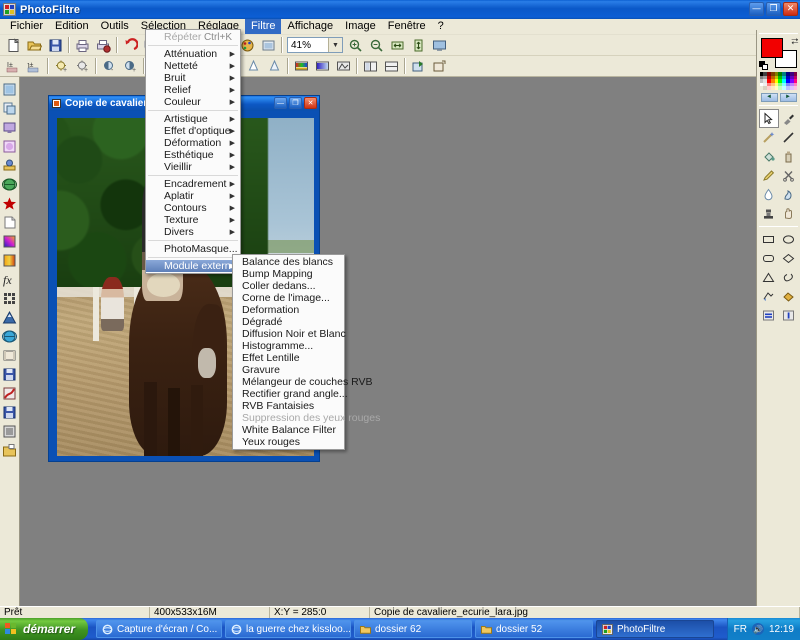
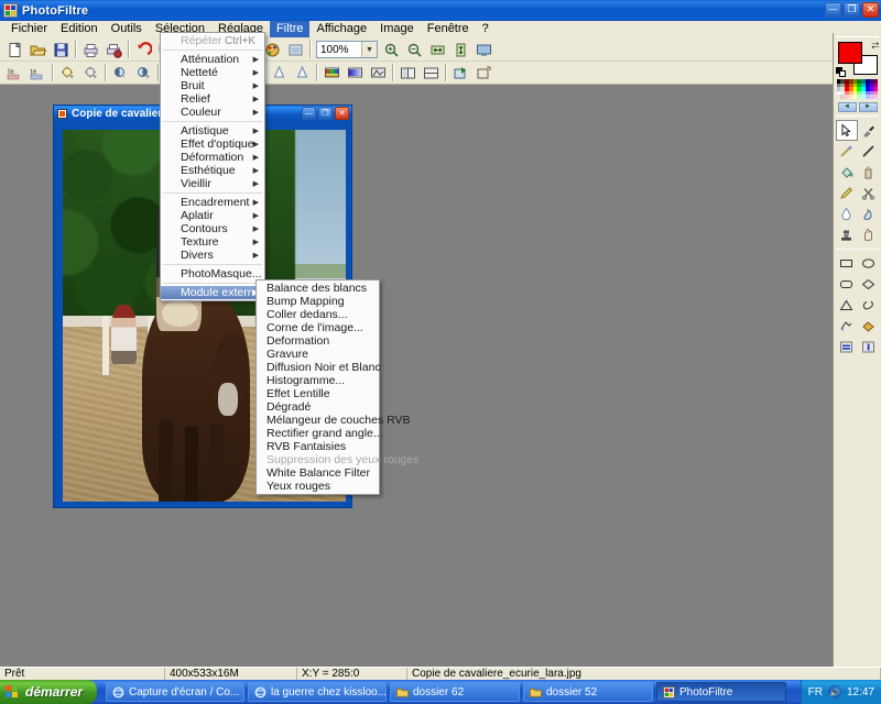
  PhotoFiltre
  —
  ❐
  ✕
  Fichier
  Edition
  Outils
  Sélection
  Réglage
  Filtre
  Affichage
  Image
  Fenêtre
  ?
- 41%
+ 100%
- fx
  Copie de cavalie
  ⮂
  Répéter
  Ctrl+K
  Atténuation
  Netteté
  Bruit
  Relief
  Couleur
  Artistique
  Effet d'optique
  Déformation
  Esthétique
  Vieillir
  Encadrement
  Aplatir
  Contours
  Texture
  Divers
  PhotoMasque...
  Module extern
  Balance des blancs
  Bump Mapping
  Coller dedans...
  Corne de l'image...
  Deformation
- Dégradé
+ Gravure
  Diffusion Noir et Blanc
  Histogramme...
  Effet Lentille
- Gravure
+ Dégradé
  Mélangeur de couches RVB
  Rectifier grand angle...
  RVB Fantaisies
  Suppression des yeux rouges
  White Balance Filter
  Yeux rouges
  Prêt
  400x533x16M
  X:Y = 285:0
  Copie de cavaliere_ecurie_lara.jpg
  démarrer
  Capture d'écran / Co...
  la guerre chez kissloo...
  dossier 62
  dossier 52
  PhotoFiltre
  FR
  🔊
- 12:19
+ 12:47
